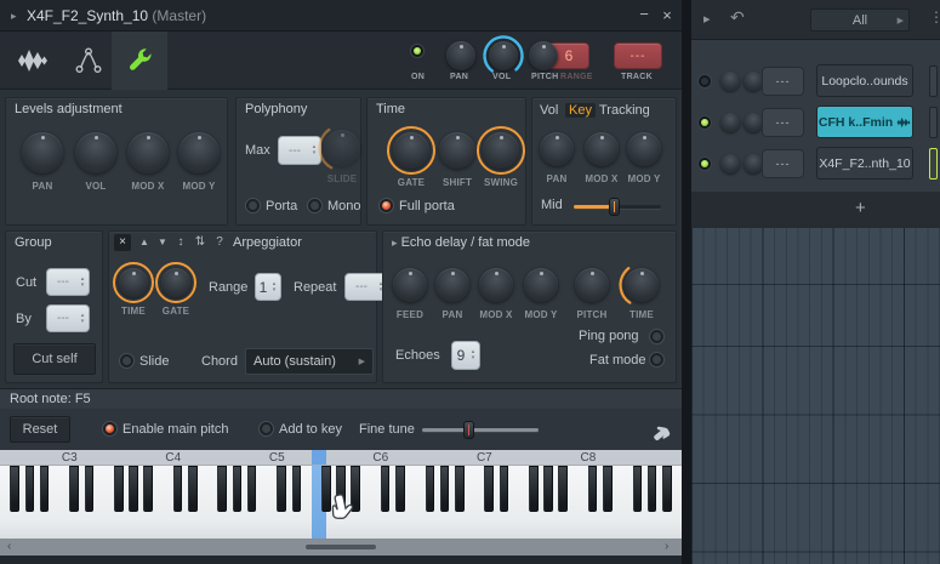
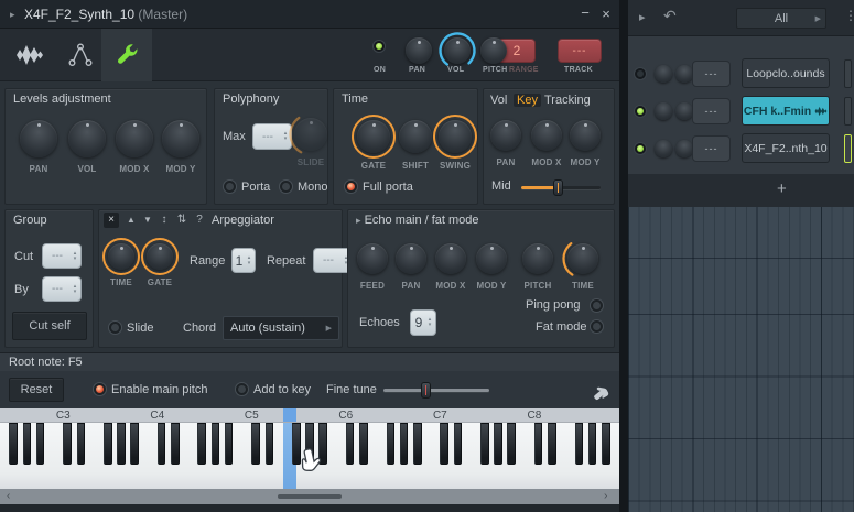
  ▸
  X4F_F2_Synth_10 (Master)
  −
  ×
- 6
+ 2
  ---
  Levels adjustment
  PAN
  VOL
  MOD X
  MOD Y
  Polyphony
  Max
  ---
  SLIDE
  Porta
  Mono
  Time
  GATE
  SHIFT
  SWING
  Full porta
  Vol
  Key
  Tracking
  PAN
  MOD X
  MOD Y
  Mid
  Group
  Cut
  ---
  By
  ---
  Cut self
  ×
  ▲
  ▼
  ↕
  ⇅
  ?
  Arpeggiator
  TIME
  GATE
  Range
  1
  Repeat
  ---
  Slide
  Chord
  Auto (sustain)
- ▸ Echo delay / fat mode
+ ▸ Echo main / fat mode
  FEED
  PAN
  MOD X
  MOD Y
  PITCH
  TIME
  Echoes
  9
  Ping pong
  Fat mode
  Root note: F5
  Reset
  Enable main pitch
  Add to key
  Fine tune
  C3
  C4
  C5
  C6
  C7
  C8
  ‹
  ›
  ▸
  ↶
  All
  ⋮
  ---
  Loopclo..ounds
  ---
  CFH k..Fmin
  ---
  X4F_F2..nth_10
  +
